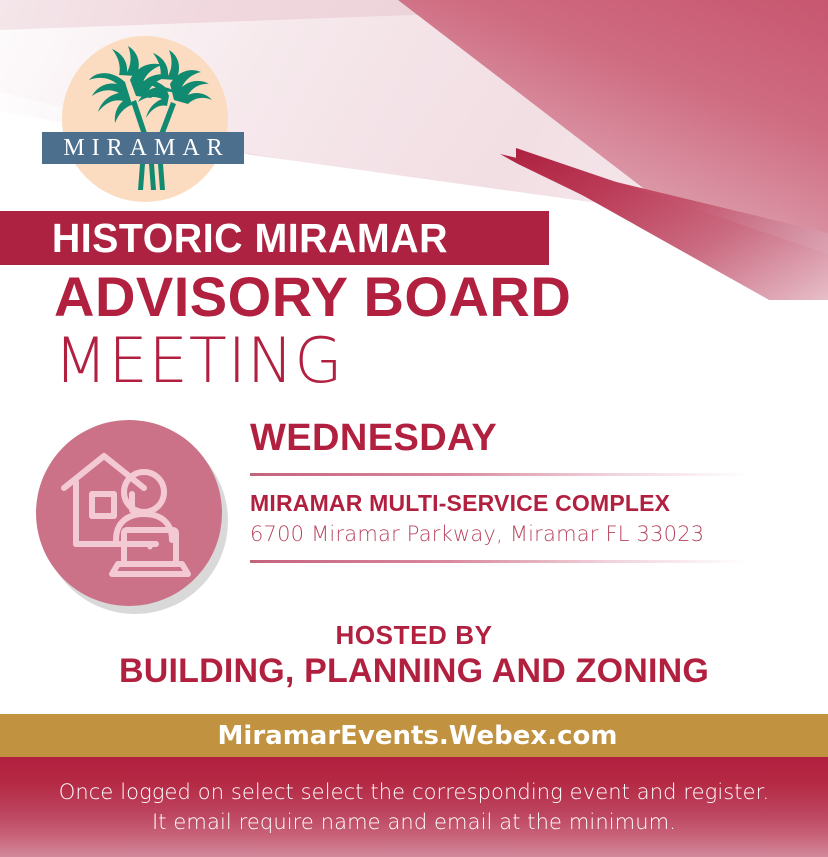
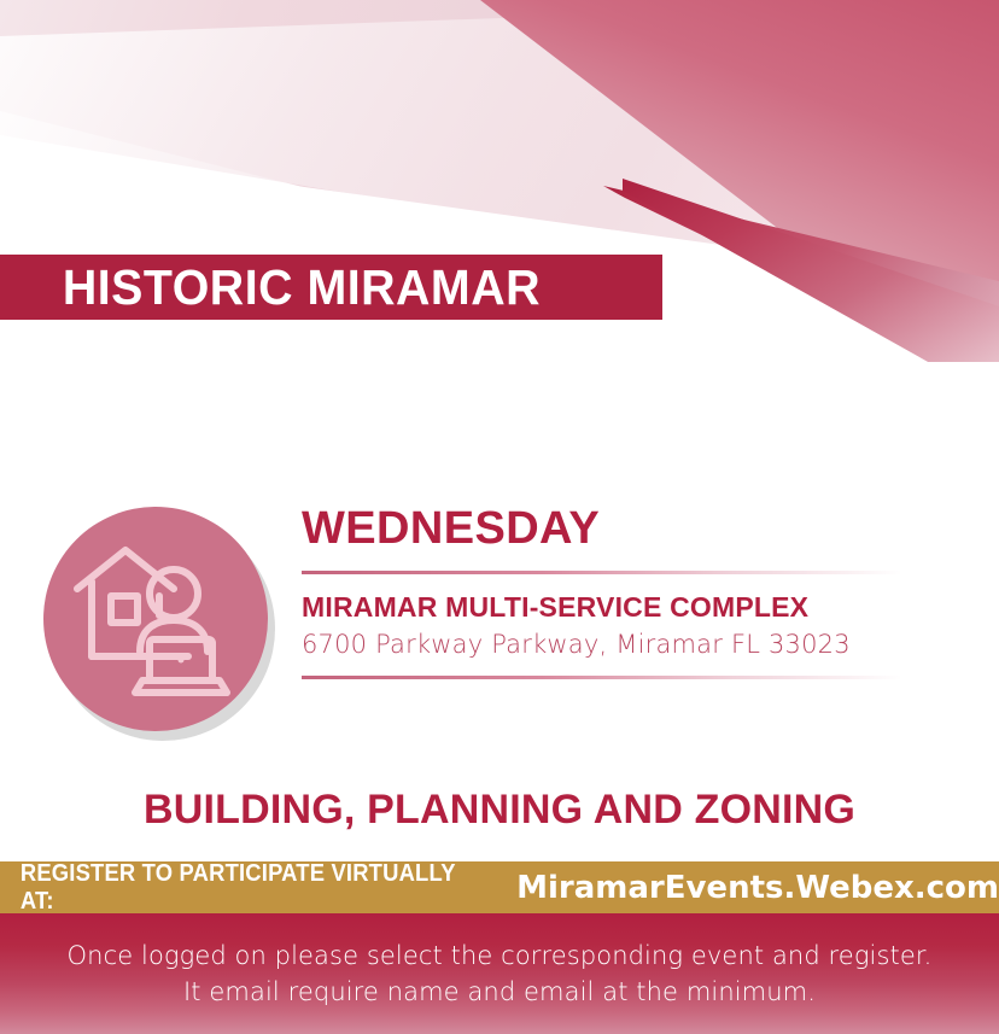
- MIRAMAR
  HISTORIC MIRAMAR
- ADVISORY BOARD
- MEETING
  WEDNESDAY
  MIRAMAR MULTI-SERVICE COMPLEX
- 6700 Miramar Parkway, Miramar FL 33023
+ 6700 Parkway Parkway, Miramar FL 33023
- HOSTED BY
  BUILDING, PLANNING AND ZONING
+ REGISTER TO PARTICIPATE VIRTUALLY AT:
  MiramarEvents.Webex.com
- Once logged on select select the corresponding event and register.
+ Once logged on please select the corresponding event and register.
  It email require name and email at the minimum.
